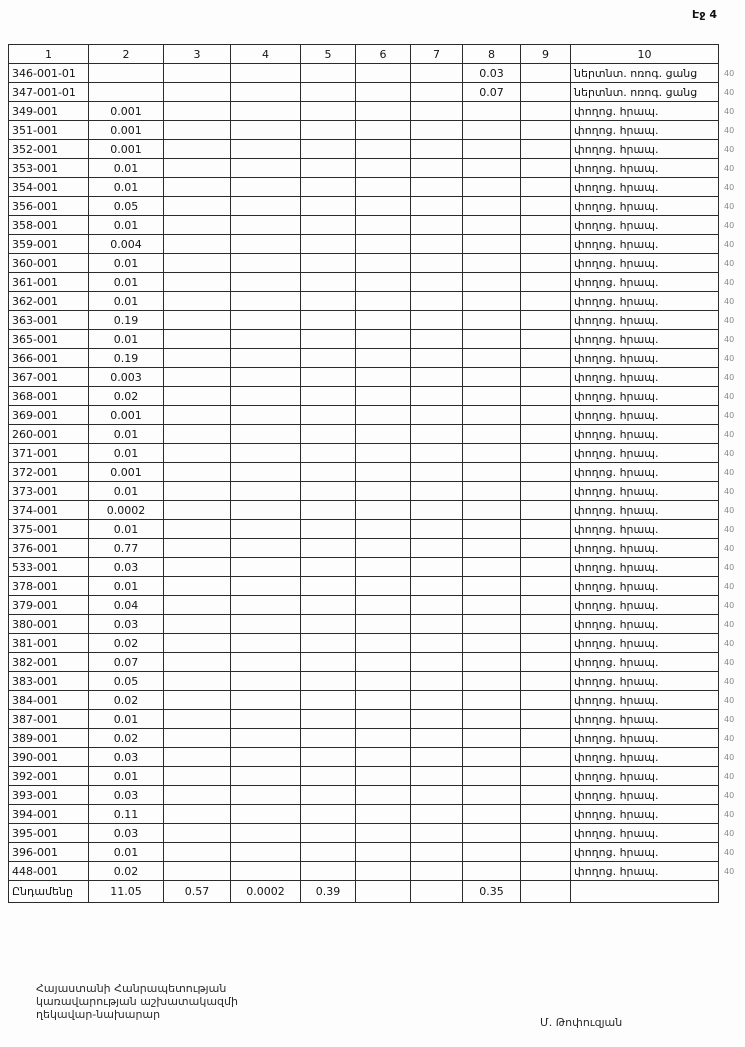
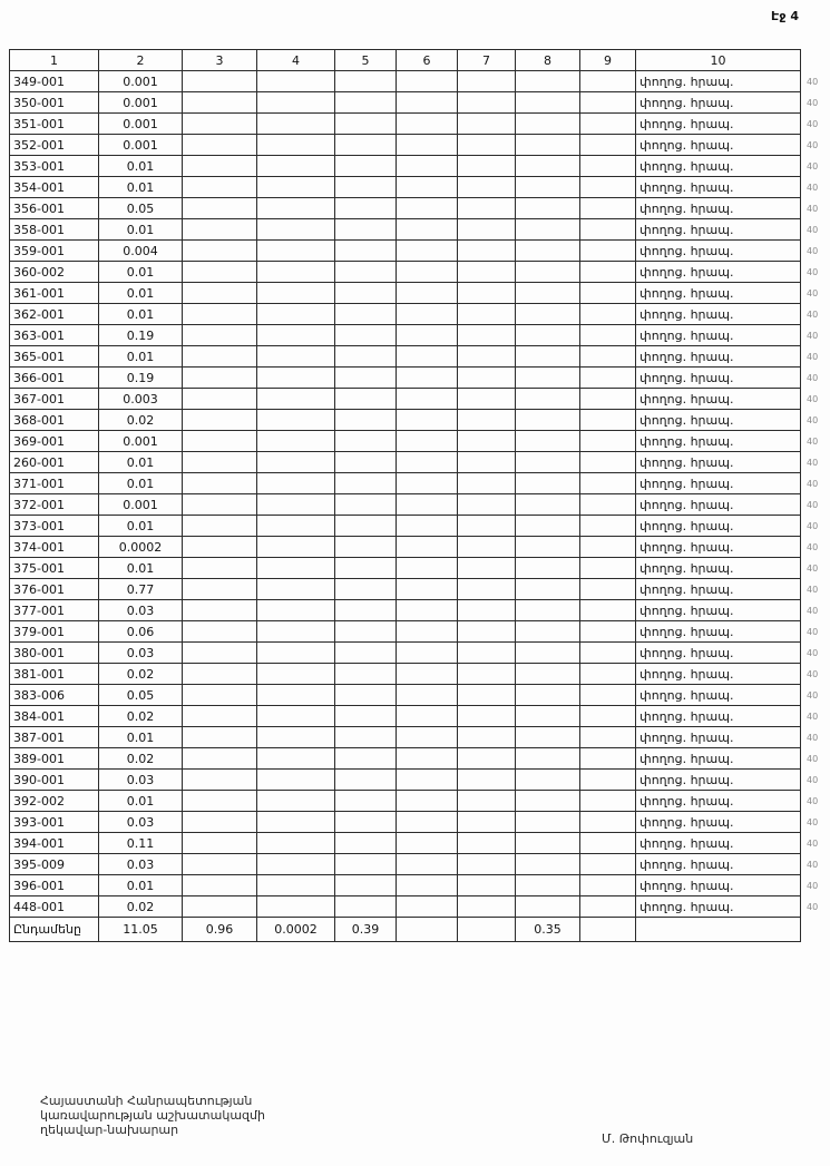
  Էջ 4
  1	2	3	4	5	6	7	8	9	10
- 346-001-01							0.03		ներտնտ. ոռոգ. ցանց	40
- 347-001-01							0.07		ներտնտ. ոռոգ. ցանց	40
  349-001	0.001								փողոց. հրապ.	40
+ 350-001	0.001								փողոց. հրապ.	40
  351-001	0.001								փողոց. հրապ.	40
  352-001	0.001								փողոց. հրապ.	40
  353-001	0.01								փողոց. հրապ.	40
  354-001	0.01								փողոց. հրապ.	40
  356-001	0.05								փողոց. հրապ.	40
  358-001	0.01								փողոց. հրապ.	40
  359-001	0.004								փողոց. հրապ.	40
- 360-001	0.01								փողոց. հրապ.	40
+ 360-002	0.01								փողոց. հրապ.	40
  361-001	0.01								փողոց. հրապ.	40
  362-001	0.01								փողոց. հրապ.	40
  363-001	0.19								փողոց. հրապ.	40
  365-001	0.01								փողոց. հրապ.	40
  366-001	0.19								փողոց. հրապ.	40
  367-001	0.003								փողոց. հրապ.	40
  368-001	0.02								փողոց. հրապ.	40
  369-001	0.001								փողոց. հրապ.	40
  260-001	0.01								փողոց. հրապ.	40
  371-001	0.01								փողոց. հրապ.	40
  372-001	0.001								փողոց. հրապ.	40
  373-001	0.01								փողոց. հրապ.	40
  374-001	0.0002								փողոց. հրապ.	40
  375-001	0.01								փողոց. հրապ.	40
  376-001	0.77								փողոց. հրապ.	40
- 533-001	0.03								փողոց. հրապ.	40
+ 377-001	0.03								փողոց. հրապ.	40
- 378-001	0.01								փողոց. հրապ.	40
- 379-001	0.04								փողոց. հրապ.	40
+ 379-001	0.06								փողոց. հրապ.	40
  380-001	0.03								փողոց. հրապ.	40
  381-001	0.02								փողոց. հրապ.	40
- 382-001	0.07								փողոց. հրապ.	40
- 383-001	0.05								փողոց. հրապ.	40
+ 383-006	0.05								փողոց. հրապ.	40
  384-001	0.02								փողոց. հրապ.	40
  387-001	0.01								փողոց. հրապ.	40
  389-001	0.02								փողոց. հրապ.	40
  390-001	0.03								փողոց. հրապ.	40
- 392-001	0.01								փողոց. հրապ.	40
+ 392-002	0.01								փողոց. հրապ.	40
  393-001	0.03								փողոց. հրապ.	40
  394-001	0.11								փողոց. հրապ.	40
- 395-001	0.03								փողոց. հրապ.	40
+ 395-009	0.03								փողոց. հրապ.	40
  396-001	0.01								փողոց. հրապ.	40
  448-001	0.02								փողոց. հրապ.	40
- Ընդամենը	11.05	0.57	0.0002	0.39			0.35
+ Ընդամենը	11.05	0.96	0.0002	0.39			0.35
  Հայաստանի Հանրապետության
  կառավարության աշխատակազմի
  ղեկավար-նախարար
  Մ. Թոփուզյան
